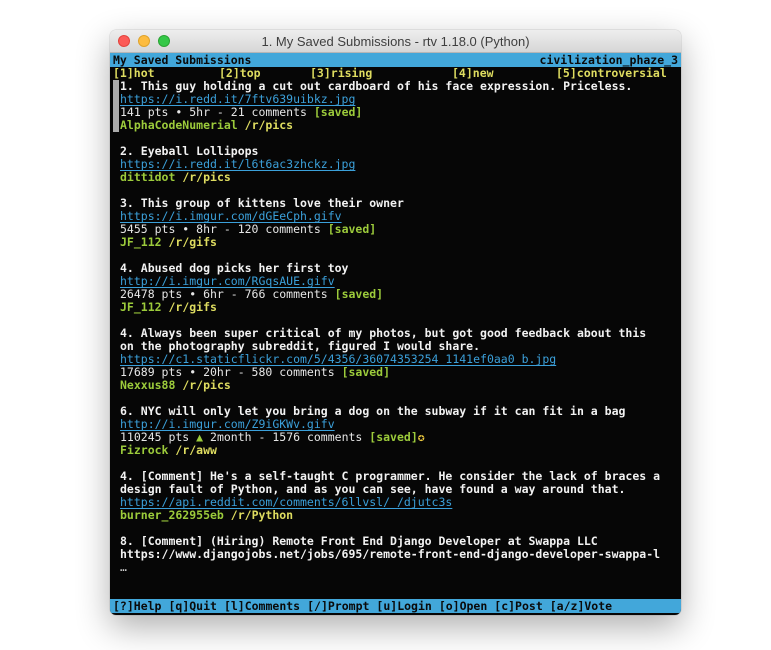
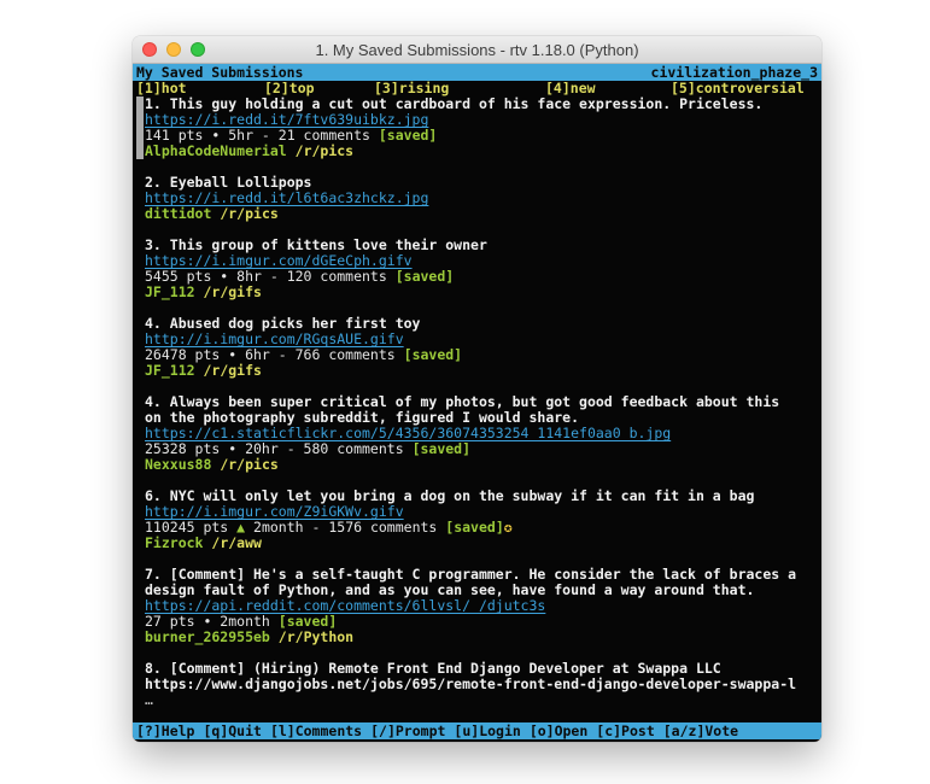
  1. My Saved Submissions - rtv 1.18.0 (Python)
  My Saved Submissions
  civilization_phaze_3
  [1]hot
  [2]top
  [3]rising
  [4]new
  [5]controversial
  1. This guy holding a cut out cardboard of his face expression. Priceless.
  https://i.redd.it/7ftv639uibkz.jpg
  141 pts • 5hr - 21 comments [saved]
  AlphaCodeNumerial /r/pics
  2. Eyeball Lollipops
  https://i.redd.it/l6t6ac3zhckz.jpg
  dittidot /r/pics
  3. This group of kittens love their owner
  https://i.imgur.com/dGEeCph.gifv
  5455 pts • 8hr - 120 comments [saved]
  JF_112 /r/gifs
  4. Abused dog picks her first toy
  http://i.imgur.com/RGqsAUE.gifv
  26478 pts • 6hr - 766 comments [saved]
  JF_112 /r/gifs
  4. Always been super critical of my photos, but got good feedback about this
  on the photography subreddit, figured I would share.
  https://c1.staticflickr.com/5/4356/36074353254_1141ef0aa0_b.jpg
- 17689 pts • 20hr - 580 comments [saved]
+ 25328 pts • 20hr - 580 comments [saved]
  Nexxus88 /r/pics
  6. NYC will only let you bring a dog on the subway if it can fit in a bag
  http://i.imgur.com/Z9iGKWv.gifv
  110245 pts ▲ 2month - 1576 comments [saved]✪
  Fizrock /r/aww
- 4. [Comment] He's a self-taught C programmer. He consider the lack of braces a
+ 7. [Comment] He's a self-taught C programmer. He consider the lack of braces a
  design fault of Python, and as you can see, have found a way around that.
  https://api.reddit.com/comments/6llvsl/_/djutc3s
+ 27 pts • 2month [saved]
  burner_262955eb /r/Python
  8. [Comment] (Hiring) Remote Front End Django Developer at Swappa LLC
  https://www.djangojobs.net/jobs/695/remote-front-end-django-developer-swappa-l
  …
  [?]Help [q]Quit [l]Comments [/]Prompt [u]Login [o]Open [c]Post [a/z]Vote
